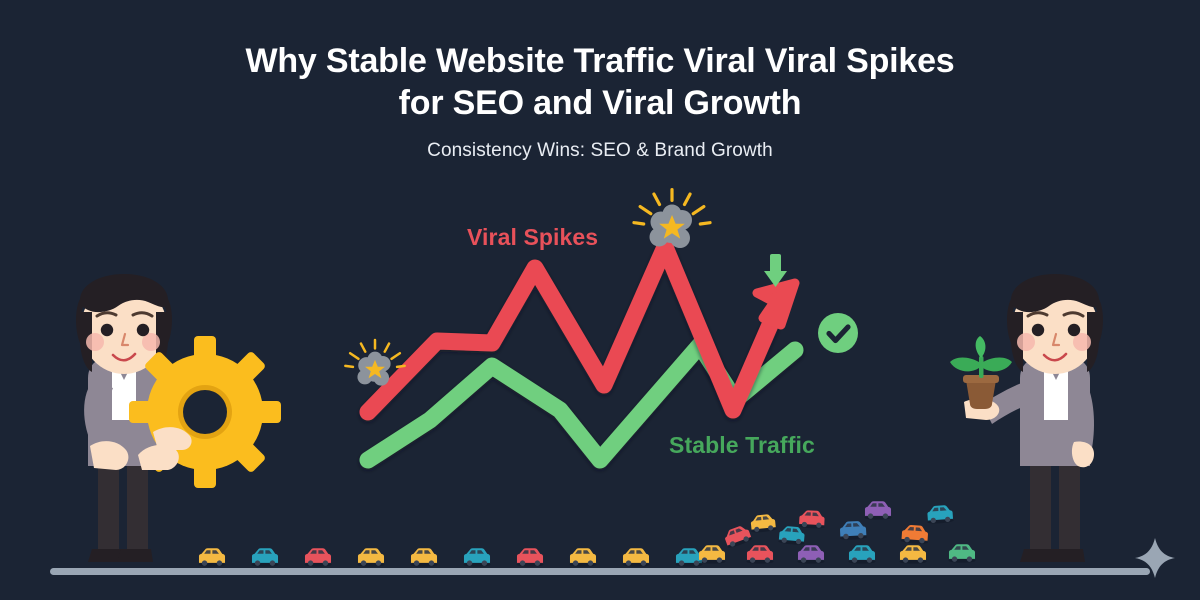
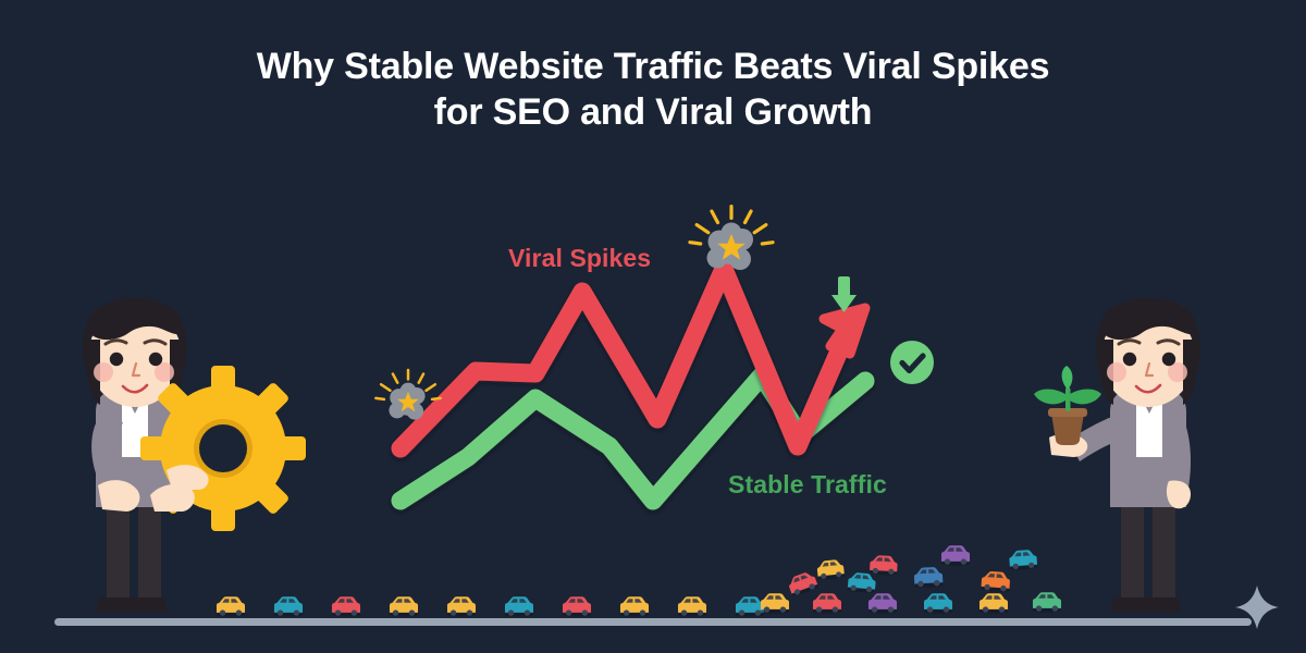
- Why Stable Website Traffic Viral Viral Spikes
+ Why Stable Website Traffic Beats Viral Spikes
  for SEO and Viral Growth
- Consistency Wins: SEO & Brand Growth
  Viral Spikes
  Stable Traffic
